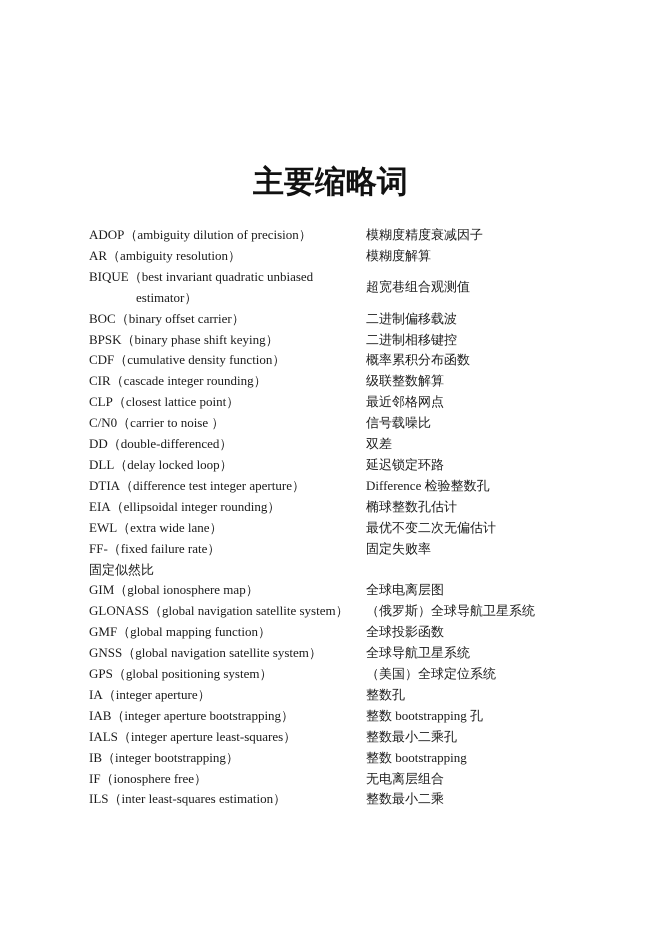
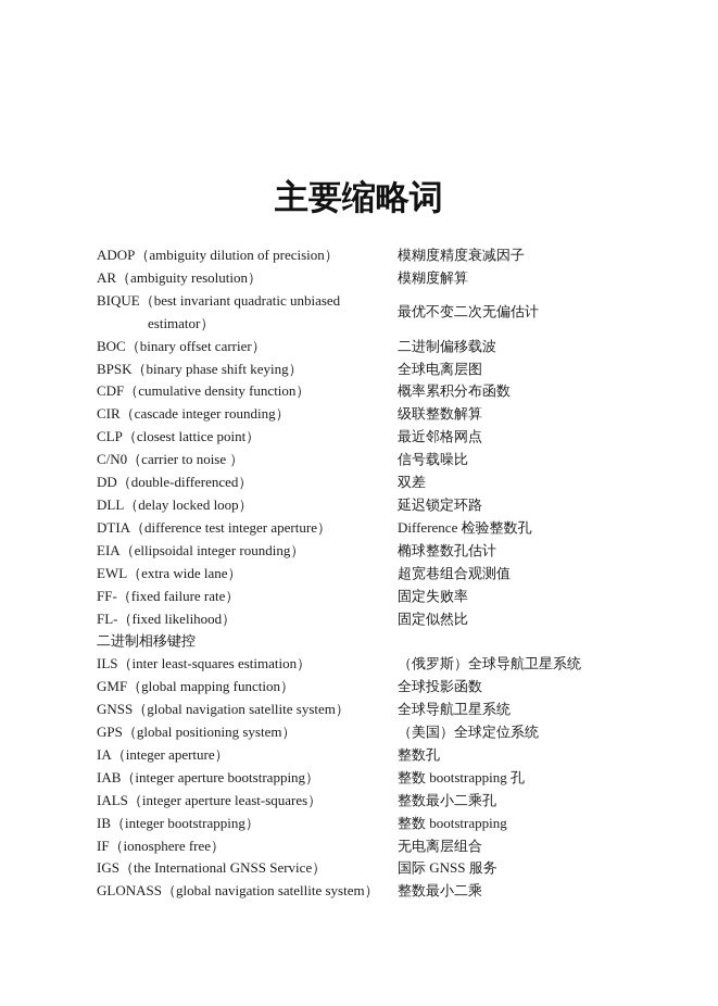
  主要缩略词
  ADOP（ambiguity dilution of precision）
  模糊度精度衰减因子
  AR（ambiguity resolution）
  模糊度解算
  BIQUE（best invariant quadratic unbiased
  estimator）
- 超宽巷组合观测值
+ 最优不变二次无偏估计
  BOC（binary offset carrier）
  二进制偏移载波
  BPSK（binary phase shift keying）
- 二进制相移键控
+ 全球电离层图
  CDF（cumulative density function）
  概率累积分布函数
  CIR（cascade integer rounding）
  级联整数解算
  CLP（closest lattice point）
  最近邻格网点
  C/N0（carrier to noise ）
  信号载噪比
  DD（double-differenced）
  双差
  DLL（delay locked loop）
  延迟锁定环路
  DTIA（difference test integer aperture）
  Difference 检验整数孔
  EIA（ellipsoidal integer rounding）
  椭球整数孔估计
  EWL（extra wide lane）
- 最优不变二次无偏估计
+ 超宽巷组合观测值
  FF-（fixed failure rate）
  固定失败率
+ FL-（fixed likelihood）
  固定似然比
- GIM（global ionosphere map）
- 全球电离层图
+ 二进制相移键控
- GLONASS（global navigation satellite system）
+ ILS（inter least-squares estimation）
  （俄罗斯）全球导航卫星系统
  GMF（global mapping function）
  全球投影函数
  GNSS（global navigation satellite system）
  全球导航卫星系统
  GPS（global positioning system）
  （美国）全球定位系统
  IA（integer aperture）
  整数孔
  IAB（integer aperture bootstrapping）
  整数 bootstrapping 孔
  IALS（integer aperture least-squares）
  整数最小二乘孔
  IB（integer bootstrapping）
  整数 bootstrapping
  IF（ionosphere free）
  无电离层组合
+ IGS（the International GNSS Service）
+ 国际 GNSS 服务
- ILS（inter least-squares estimation）
+ GLONASS（global navigation satellite system）
  整数最小二乘
